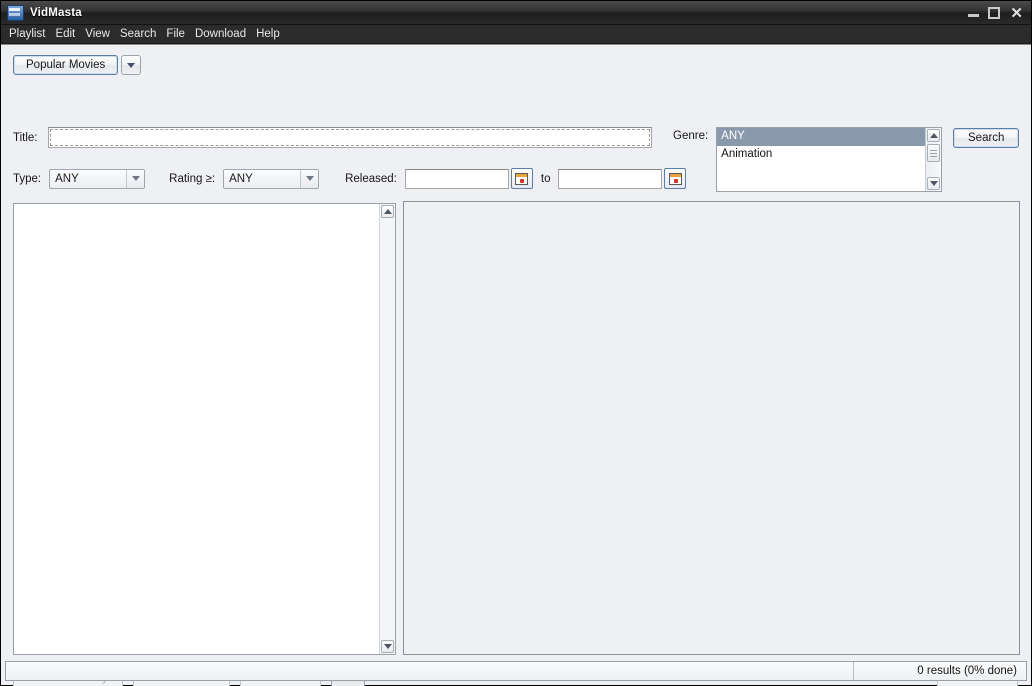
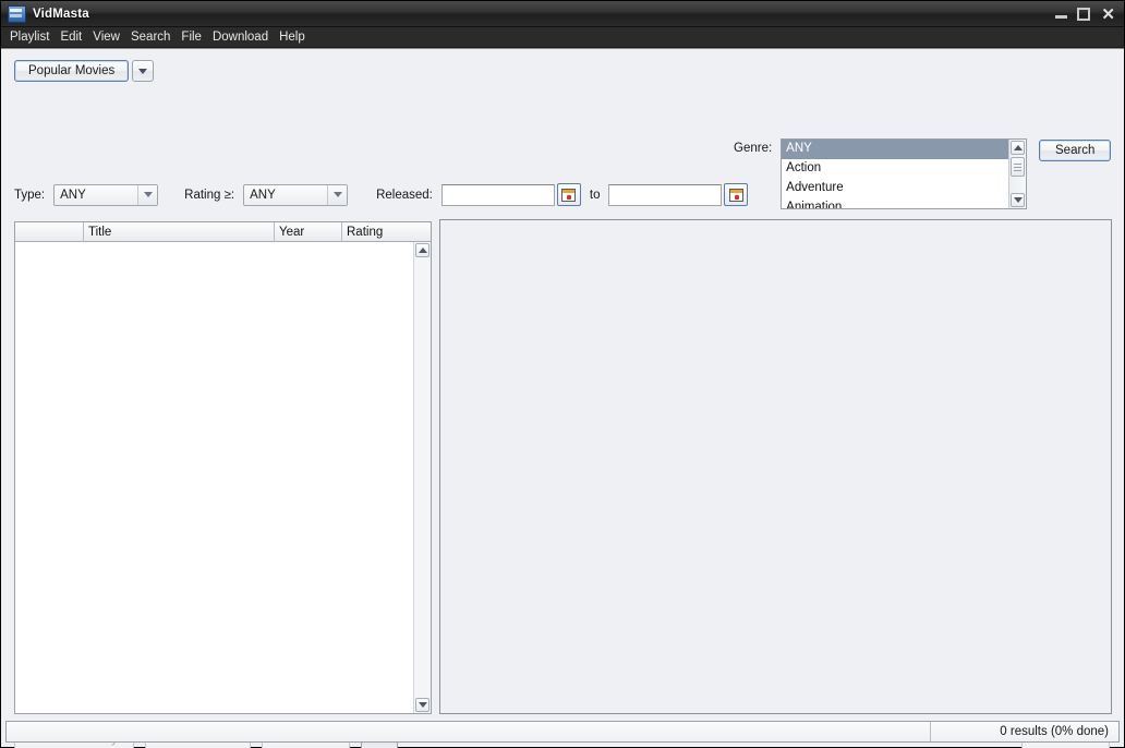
  VidMasta
  ✕
  Playlist
  Edit
  View
  Search
  File
  Download
  Help
  Popular Movies
- Title:
  Type:
  ANY
  Rating ≥:
  ANY
  Released:
  to
  Genre:
  ANY
+ Action
+ Adventure
  Animation
  Search
+ Title
+ Year
+ Rating
  0 results (0% done)
